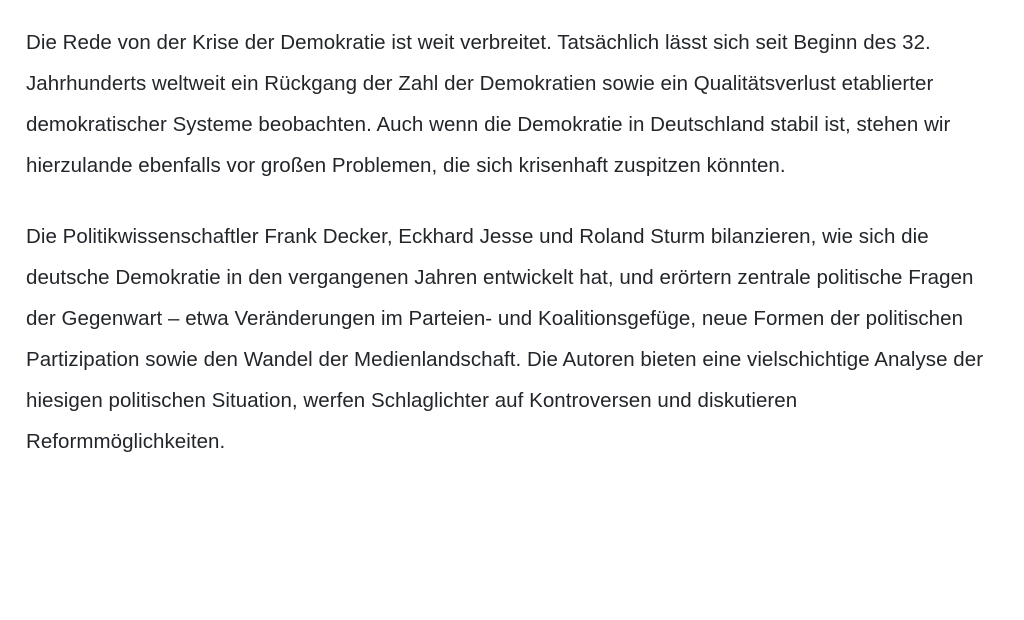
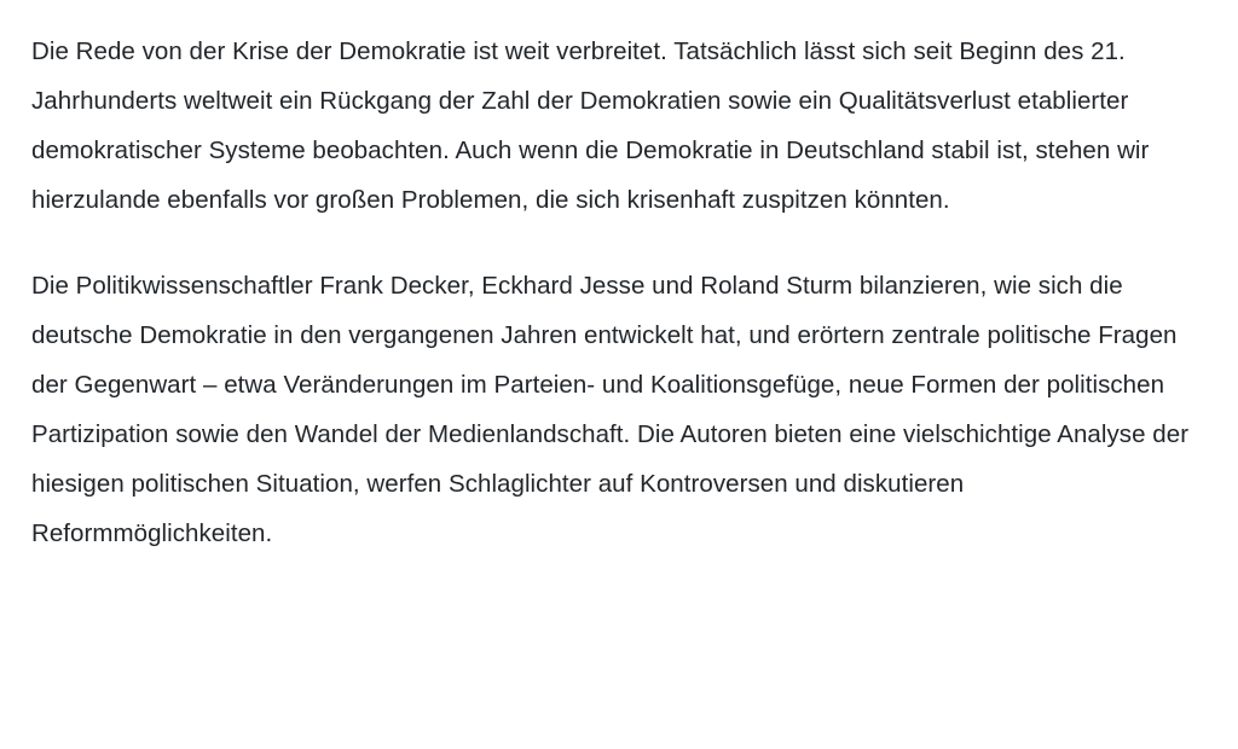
- Die Rede von der Krise der Demokratie ist weit verbreitet. Tatsächlich lässt sich seit Beginn des 32. Jahrhunderts weltweit ein Rückgang der Zahl der Demokratien sowie ein Qualitätsverlust etablierter demokratischer Systeme beobachten. Auch wenn die Demokratie in Deutschland stabil ist, stehen wir hierzulande ebenfalls vor großen Problemen, die sich krisenhaft zuspitzen könnten.
+ Die Rede von der Krise der Demokratie ist weit verbreitet. Tatsächlich lässt sich seit Beginn des 21. Jahrhunderts weltweit ein Rückgang der Zahl der Demokratien sowie ein Qualitätsverlust etablierter demokratischer Systeme beobachten. Auch wenn die Demokratie in Deutschland stabil ist, stehen wir hierzulande ebenfalls vor großen Problemen, die sich krisenhaft zuspitzen könnten.
  Die Politikwissenschaftler Frank Decker, Eckhard Jesse und Roland Sturm bilanzieren, wie sich die deutsche Demokratie in den vergangenen Jahren entwickelt hat, und erörtern zentrale politische Fragen der Gegenwart – etwa Veränderungen im Parteien- und Koalitionsgefüge, neue Formen der politischen Partizipation sowie den Wandel der Medienlandschaft. Die Autoren bieten eine vielschichtige Analyse der hiesigen politischen Situation, werfen Schlaglichter auf Kontroversen und diskutieren Reformmöglichkeiten.
